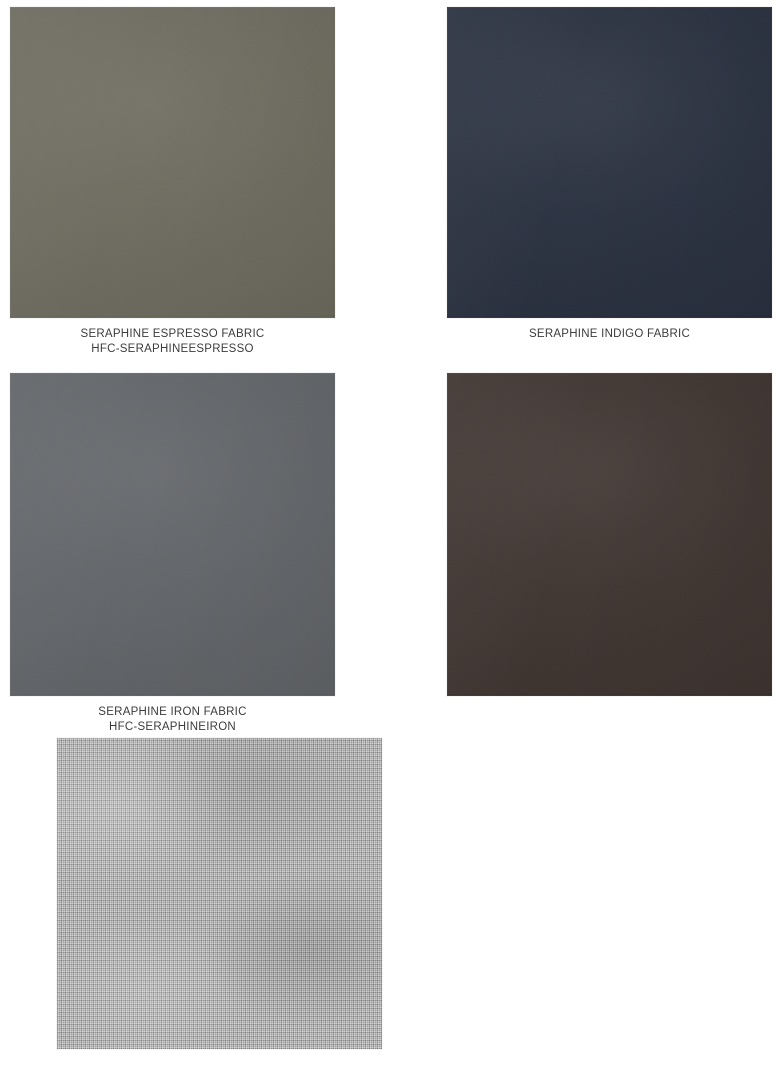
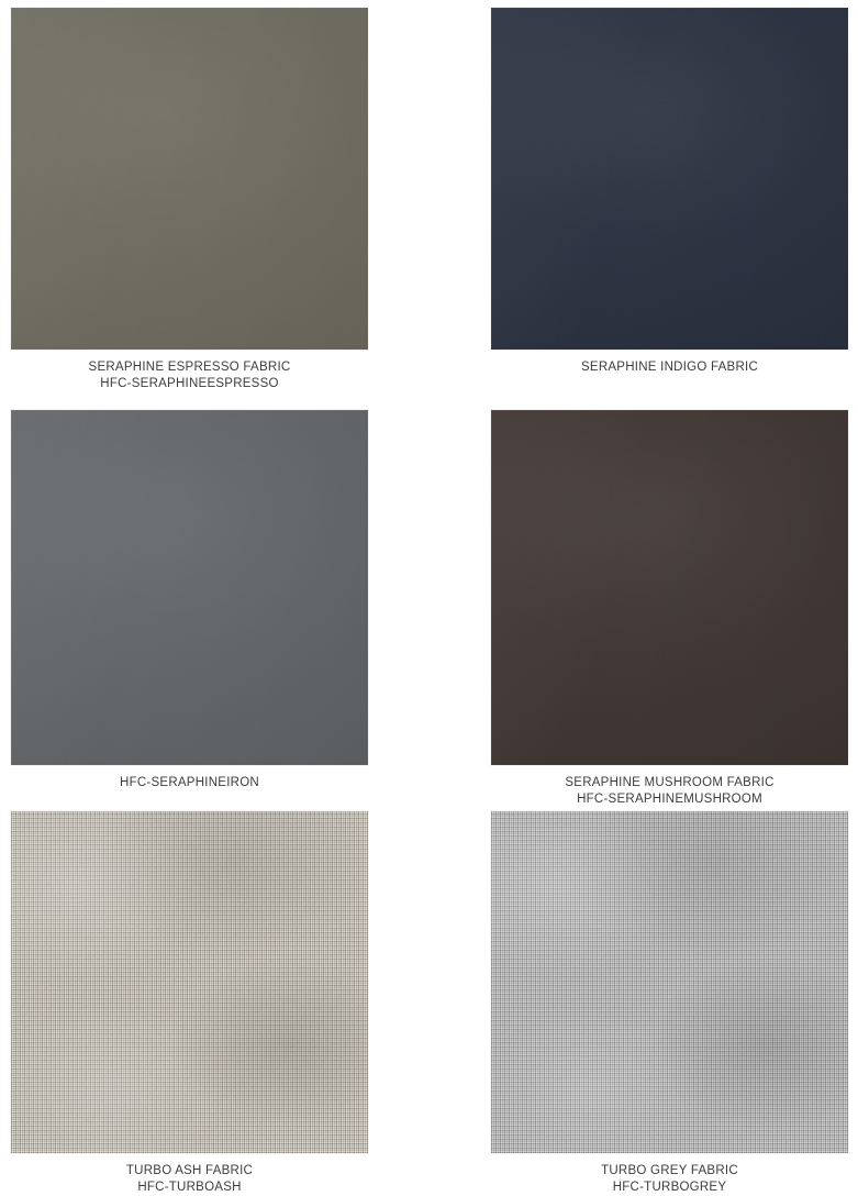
  SERAPHINE ESPRESSO FABRIC
  HFC-SERAPHINEESPRESSO
  SERAPHINE INDIGO FABRIC
- SERAPHINE IRON FABRIC
  HFC-SERAPHINEIRON
+ SERAPHINE MUSHROOM FABRIC
+ HFC-SERAPHINEMUSHROOM
+ TURBO ASH FABRIC
+ HFC-TURBOASH
+ TURBO GREY FABRIC
+ HFC-TURBOGREY
